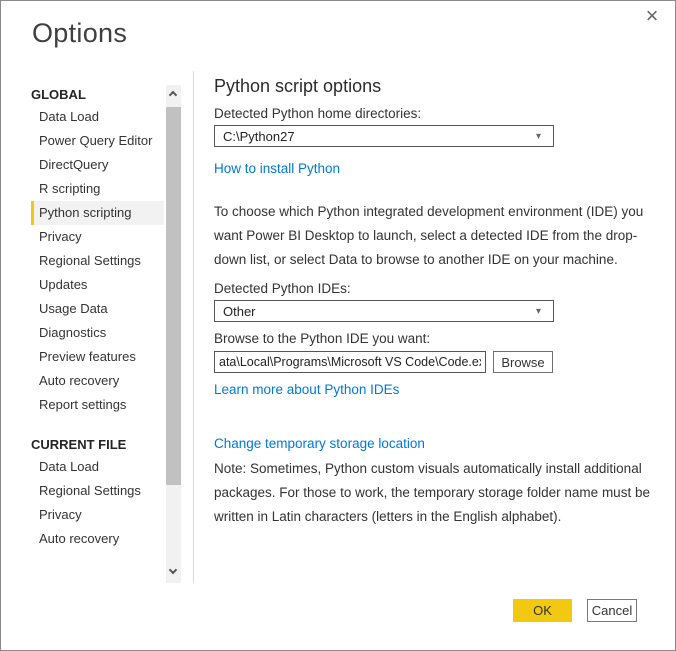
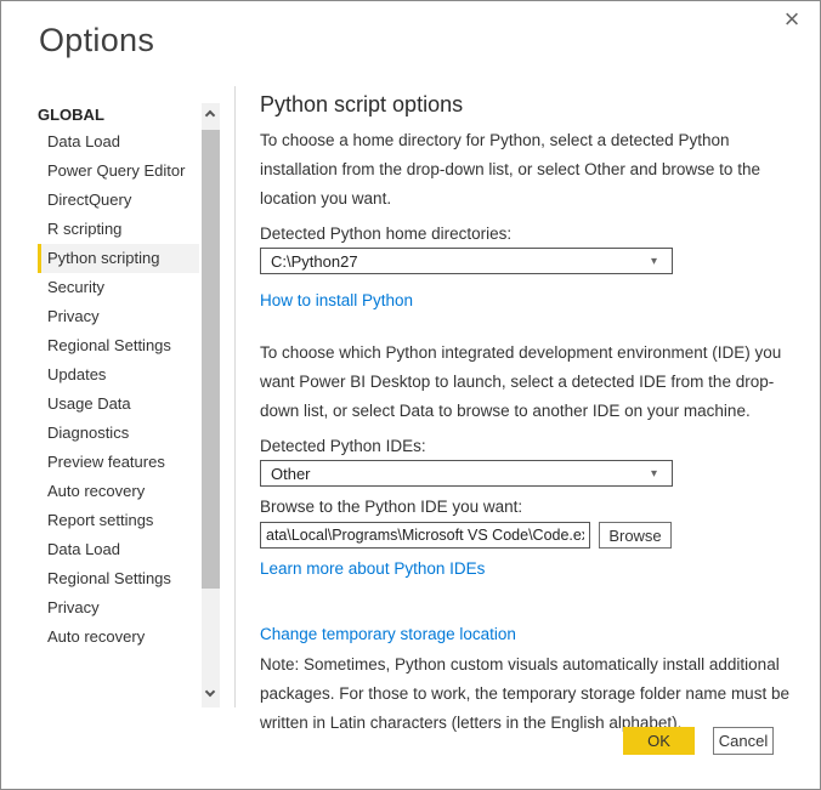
  Options
  ×
  GLOBAL
  Data Load
  Power Query Editor
  DirectQuery
  R scripting
  Python scripting
+ Security
  Privacy
  Regional Settings
  Updates
  Usage Data
  Diagnostics
  Preview features
  Auto recovery
  Report settings
- CURRENT FILE
  Data Load
  Regional Settings
  Privacy
  Auto recovery
  Python script options
+ To choose a home directory for Python, select a detected Python installation from the drop-down list, or select Other and browse to the location you want.
  Detected Python home directories:
  C:\Python27
  ▾
  How to install Python
  To choose which Python integrated development environment (IDE) you want Power BI Desktop to launch, select a detected IDE from the drop-down list, or select Data to browse to another IDE on your machine.
  Detected Python IDEs:
  Other
  ▾
  Browse to the Python IDE you want:
  ata\Local\Programs\Microsoft VS Code\Code.e
  Browse
  Learn more about Python IDEs
  Change temporary storage location
  Note: Sometimes, Python custom visuals automatically install additional packages. For those to work, the temporary storage folder name must be written in Latin characters (letters in the English alphabet).
  OK
  Cancel
